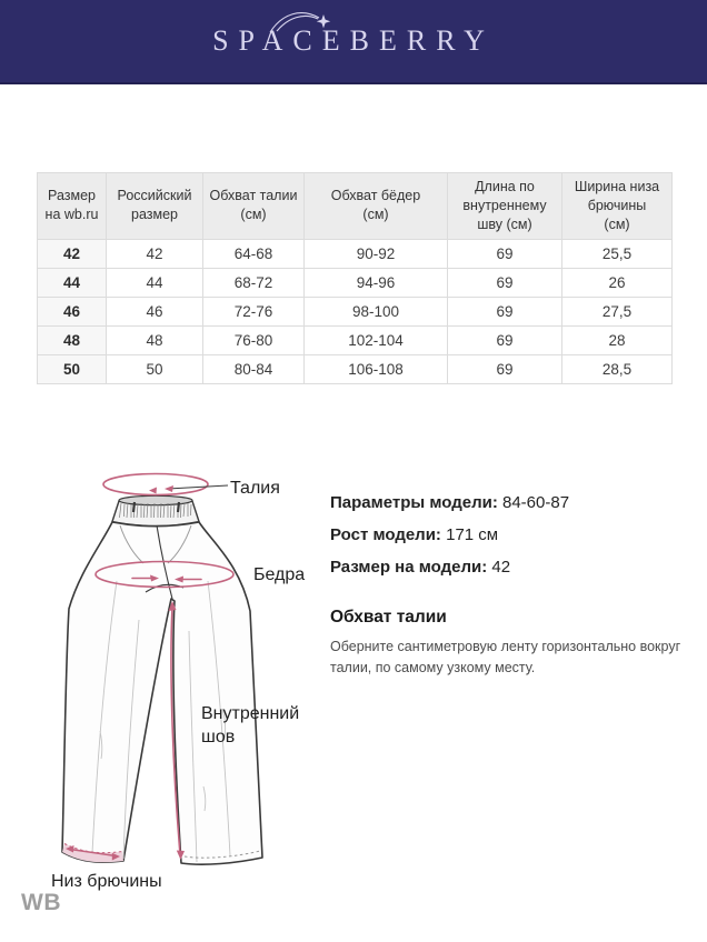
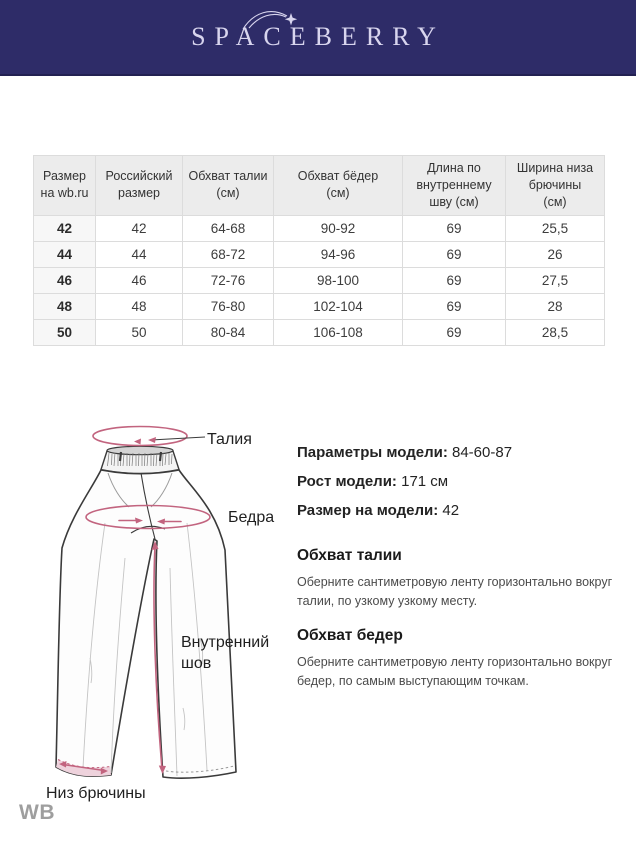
  SPACEBERRY
  Размер на wb.ru	Российский размер	Обхват талии (см)	Обхват бёдер (см)	Длина по внутреннему шву (см)	Ширина низа брючины (см)
  42	42	64-68	90-92	69	25,5
  44	44	68-72	94-96	69	26
  46	46	72-76	98-100	69	27,5
  48	48	76-80	102-104	69	28
  50	50	80-84	106-108	69	28,5
  Талия
  Бедра
  Внутренний шов
  Низ брючины
  Параметры модели: 84-60-87
  Рост модели: 171 см
  Размер на модели: 42
  Обхват талии
- Оберните сантиметровую ленту горизонтально вокруг талии, по самому узкому месту.
+ Оберните сантиметровую ленту горизонтально вокруг талии, по узкому узкому месту.
+ Обхват бедер
+ Оберните сантиметровую ленту горизонтально вокруг бедер, по самым выступающим точкам.
  WB
